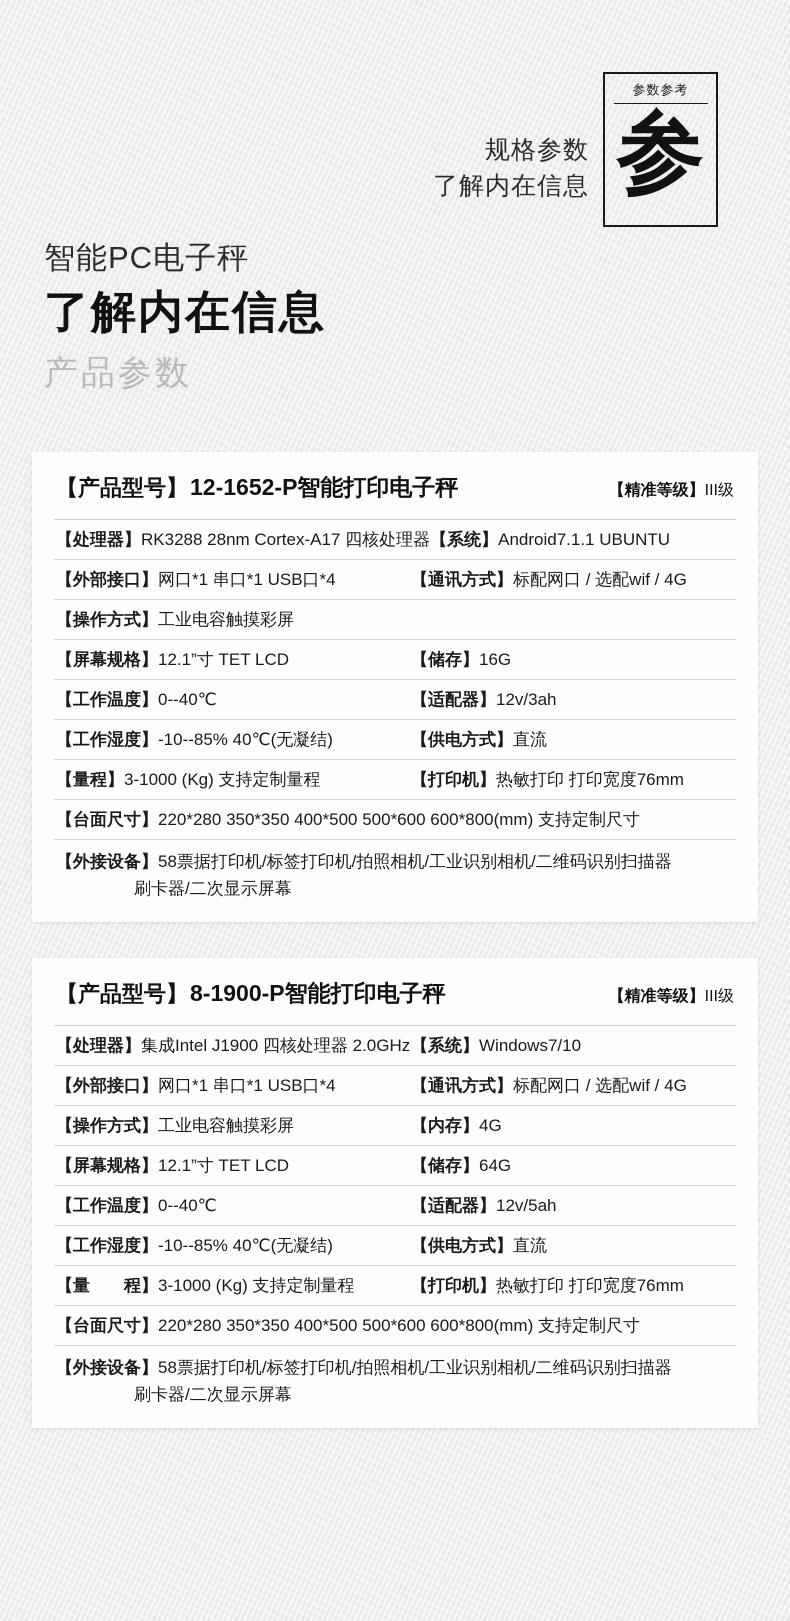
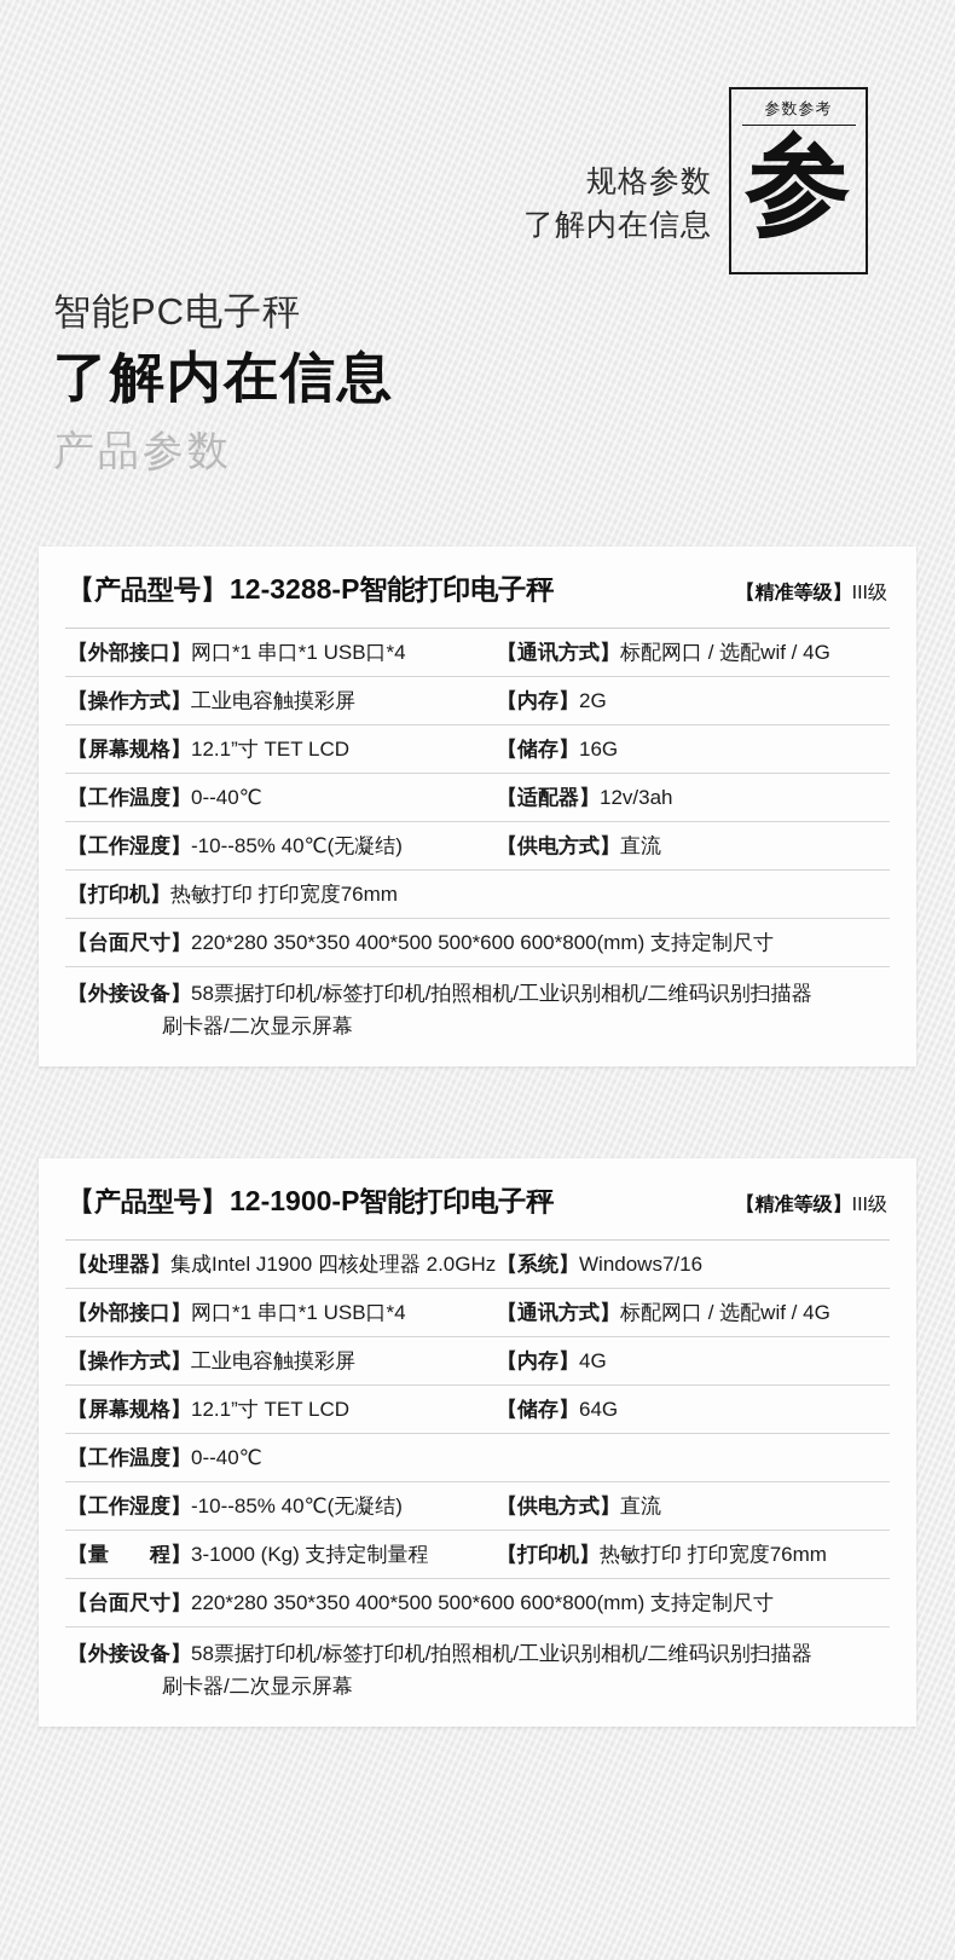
  规格参数
  了解内在信息
  参数参考
  参
  智能PC电子秤
  了解内在信息
  产品参数
  【产品型号】
- 12-1652-P智能打印电子秤
+ 12-3288-P智能打印电子秤
  【精准等级】III级
- 【处理器】RK3288 28nm Cortex-A17 四核处理器
- 【系统】Android7.1.1 UBUNTU
  【外部接口】网口*1 串口*1 USB口*4
  【通讯方式】标配网口 / 选配wif / 4G
  【操作方式】工业电容触摸彩屏
+ 【内存】2G
  【屏幕规格】12.1”寸 TET LCD
  【储存】16G
  【工作温度】0--40℃
  【适配器】12v/3ah
  【工作湿度】-10--85% 40℃(无凝结)
  【供电方式】直流
- 【量程】3-1000 (Kg) 支持定制量程
  【打印机】热敏打印 打印宽度76mm
  【台面尺寸】220*280 350*350 400*500 500*600 600*800(mm) 支持定制尺寸
  【外接设备】58票据打印机/标签打印机/拍照相机/工业识别相机/二维码识别扫描器
  刷卡器/二次显示屏幕
  【产品型号】
- 8-1900-P智能打印电子秤
+ 12-1900-P智能打印电子秤
  【精准等级】III级
  【处理器】集成Intel J1900 四核处理器 2.0GHz
- 【系统】Windows7/10
+ 【系统】Windows7/16
  【外部接口】网口*1 串口*1 USB口*4
  【通讯方式】标配网口 / 选配wif / 4G
  【操作方式】工业电容触摸彩屏
  【内存】4G
  【屏幕规格】12.1”寸 TET LCD
  【储存】64G
  【工作温度】0--40℃
- 【适配器】12v/5ah
  【工作湿度】-10--85% 40℃(无凝结)
  【供电方式】直流
  【量 程】3-1000 (Kg) 支持定制量程
  【打印机】热敏打印 打印宽度76mm
  【台面尺寸】220*280 350*350 400*500 500*600 600*800(mm) 支持定制尺寸
  【外接设备】58票据打印机/标签打印机/拍照相机/工业识别相机/二维码识别扫描器
  刷卡器/二次显示屏幕
